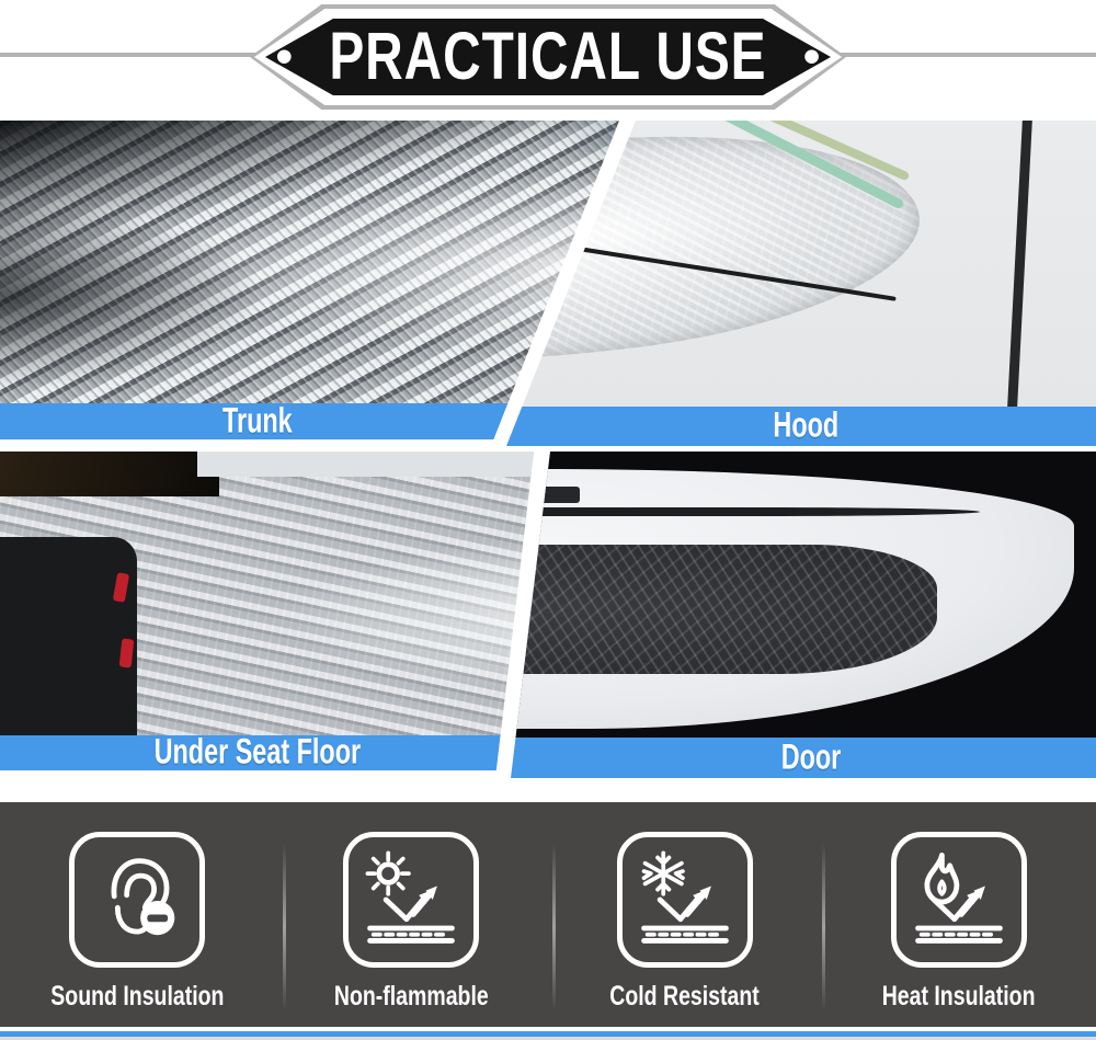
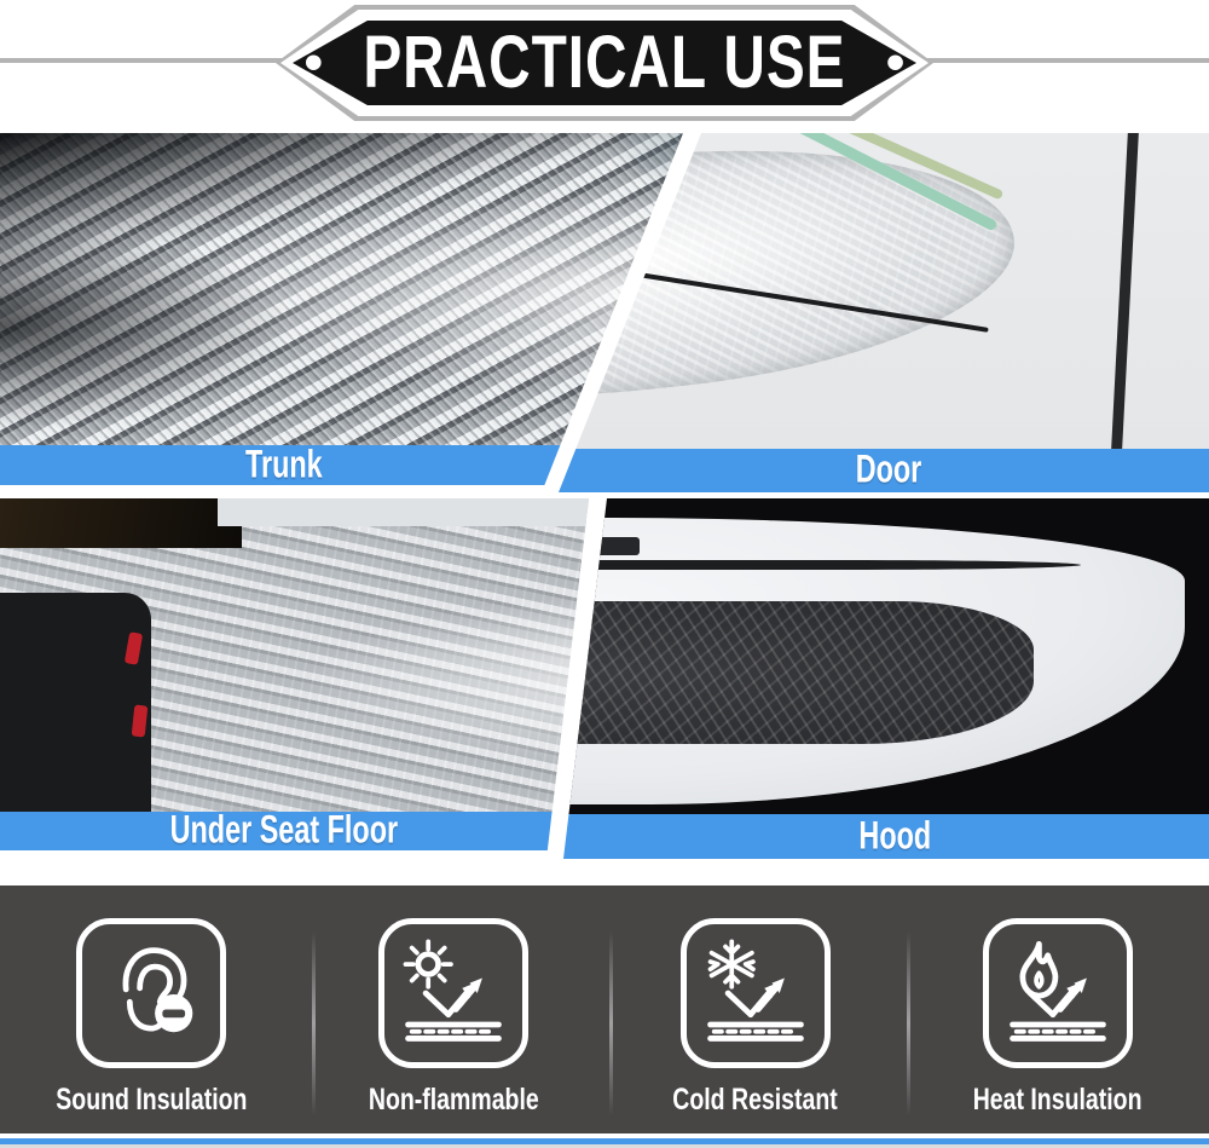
  •
  PRACTICAL USE
  •
  Trunk
- Hood
+ Door
  Under Seat Floor
- Door
+ Hood
  Sound Insulation
  Non-flammable
  Cold Resistant
  Heat Insulation
